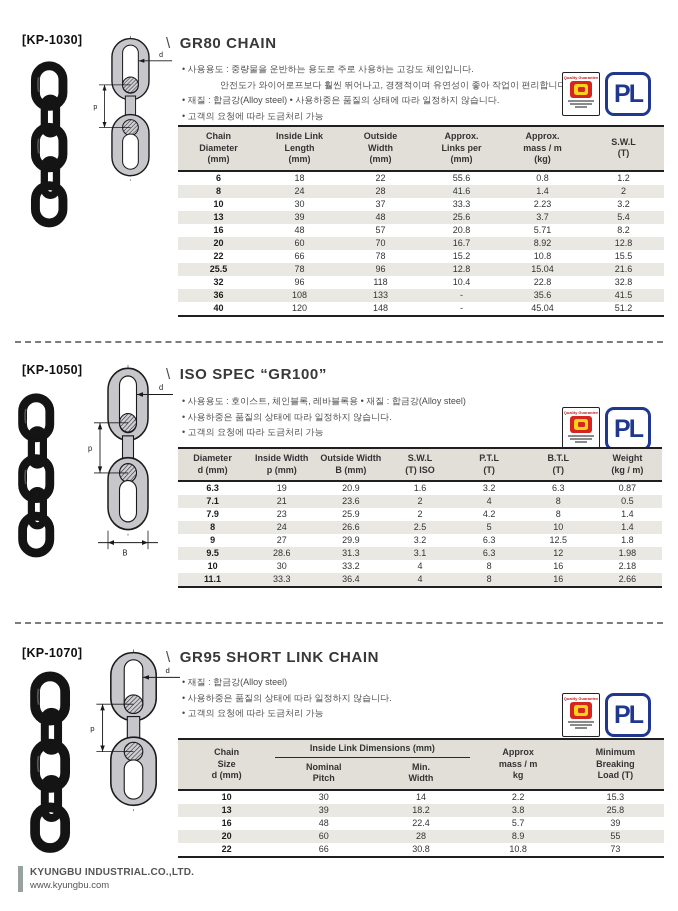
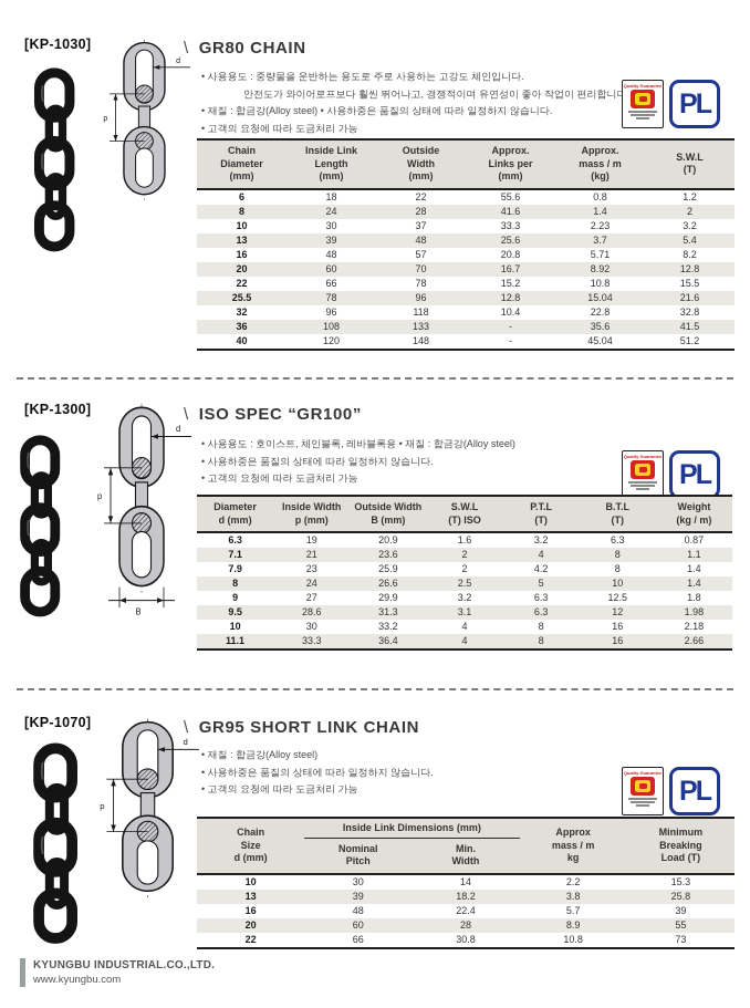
  [KP-1030]
  \ GR80 CHAIN
  사용용도 : 중량물을 운반하는 용도로 주로 사용하는 고강도 체인입니다.
  안전도가 와이어로프보다 훨씬 뛰어나고, 경쟁적이며 유연성이 좋아 작업이 편리합니
  재질 : 합금강(Alloy steel) • 사용하중은 품질의 상태에 따라 일정하지 않습니다.
  고객의 요청에 따라 도금처리 가능
  PL
  Chain Diameter (mm)	Inside Link Length (mm)	Outside Width (mm)	Approx. Links per (mm)	Approx. mass / m (kg)	S.W.L (T)
  6	18	22	55.6	0.8	1.2
  8	24	28	41.6	1.4	2
  10	30	37	33.3	2.23	3.2
  13	39	48	25.6	3.7	5.4
  16	48	57	20.8	5.71	8.2
  20	60	70	16.7	8.92	12.8
  22	66	78	15.2	10.8	15.5
  25.5	78	96	12.8	15.04	21.6
  32	96	118	10.4	22.8	32.8
  36	108	133	-	35.6	41.5
  40	120	148	-	45.04	51.2
- [KP-1050]
+ [KP-1300]
  d
  p
  B
  \ ISO SPEC “GR100”
  사용용도 : 호이스트, 체인블록, 레바블록용 • 재질 : 합금강(Alloy steel)
  사용하중은 품질의 상태에 따라 일정하지 않습니다.
  고객의 요청에 따라 도금처리 가능
  PL
  Diameter d (mm)	Inside Width p (mm)	Outside Width B (mm)	S.W.L (T) ISO	P.T.L (T)	B.T.L (T)	Weight (kg / m)
  6.3	19	20.9	1.6	3.2	6.3	0.87
- 7.1	21	23.6	2	4	8	0.5
+ 7.1	21	23.6	2	4	8	1.1
  7.9	23	25.9	2	4.2	8	1.4
  8	24	26.6	2.5	5	10	1.4
  9	27	29.9	3.2	6.3	12.5	1.8
  9.5	28.6	31.3	3.1	6.3	12	1.98
  10	30	33.2	4	8	16	2.18
  11.1	33.3	36.4	4	8	16	2.66
  [KP-1070]
  d
  p
  \ GR95 SHORT LINK CHAIN
  재질 : 합금강(Alloy steel)
  사용하중은 품질의 상태에 따라 일정하지 않습니다.
  고객의 요청에 따라 도금처리 가능
  PL
  Chain Size d (mm)	Inside Link Dimensions (mm)	Approx mass / m kg	Minimum Breaking Load (T)
  Nominal Pitch	Min. Width
  10	30	14	2.2	15.3
  13	39	18.2	3.8	25.8
  16	48	22.4	5.7	39
  20	60	28	8.9	55
  22	66	30.8	10.8	73
  KYUNGBU INDUSTRIAL.CO.,LTD.
  www.kyungbu.com
